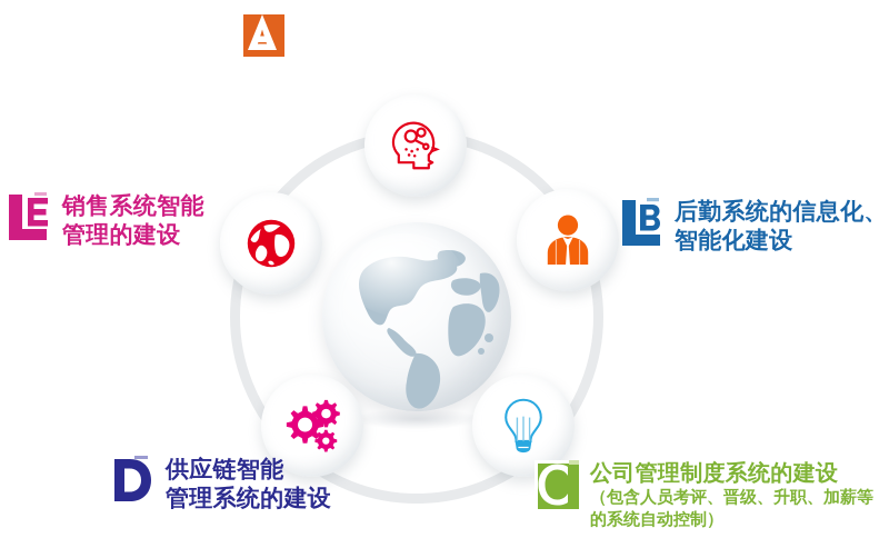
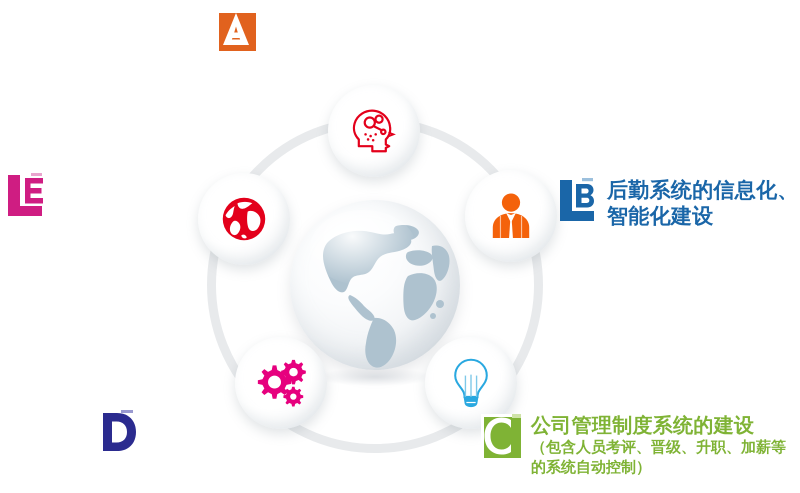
  后勤系统的信息化、
  智能化建设
  公司管理制度系统的建设
  （包含人员考评、晋级、升职、加薪等
  的系统自动控制）
- 供应链智能
- 管理系统的建设
- 销售系统智能
- 管理的建设
